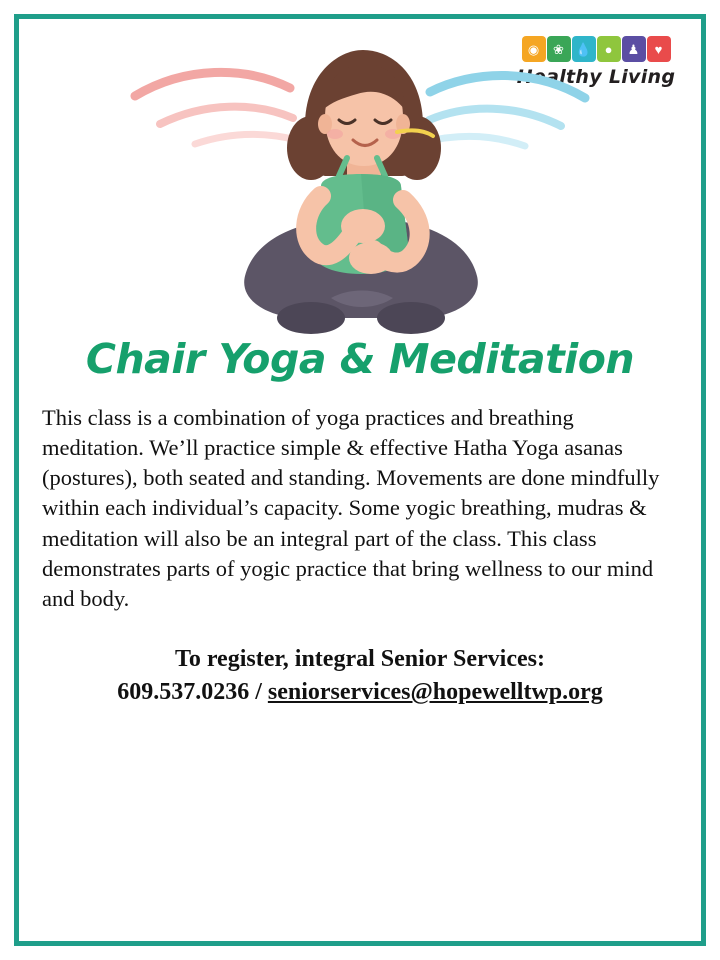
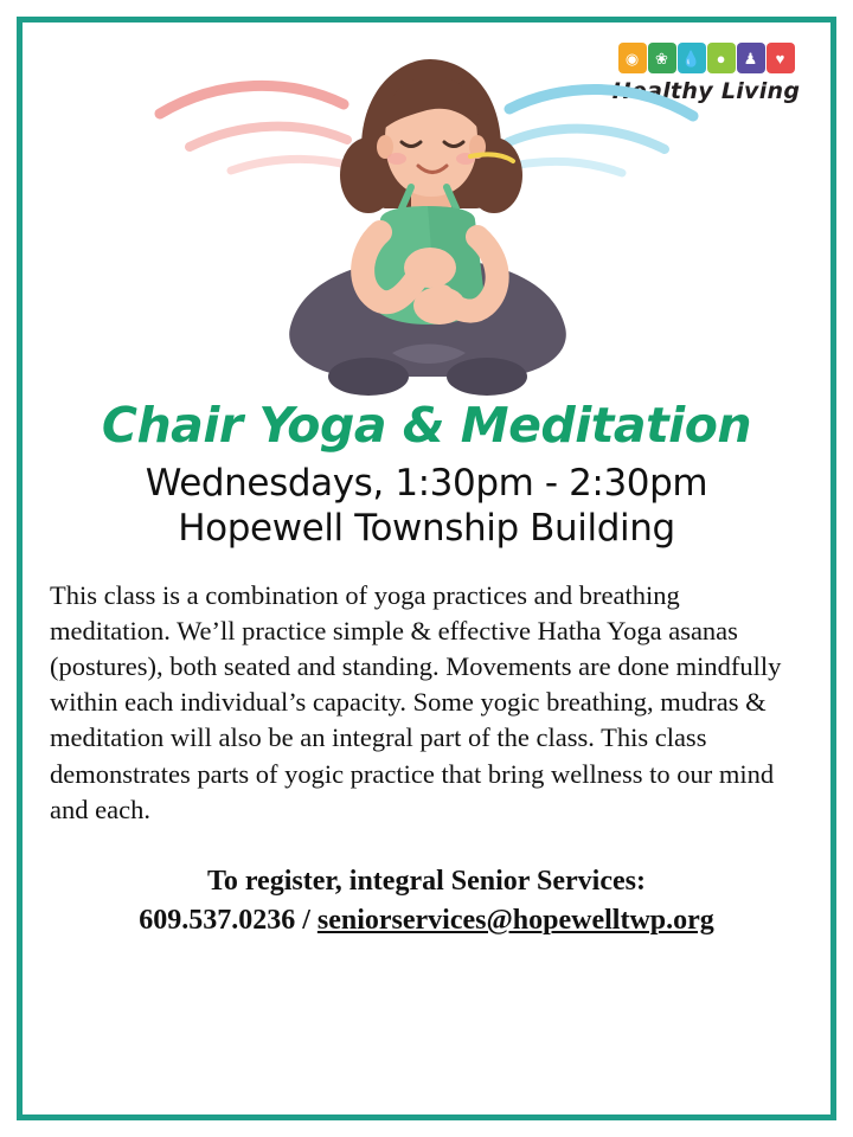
  ◉
  ❀
  💧
  ●
  ♟
  ♥
  althy Living
  Chair Yoga & Meditation
+ Wednesdays, 1:30pm - 2:30pm
+ Hopewell Township Building
- This class is a combination of yoga practices and breathing meditation. We’ll practice simple & effective Hatha Yoga asanas (postures), both seated and standing. Movements are done mindfully within each individual’s capacity. Some yogic breathing, mudras & meditation will also be an integral part of the class. This class demonstrates parts of yogic practice that bring wellness to our mind and body.
+ This class is a combination of yoga practices and breathing meditation. We’ll practice simple & effective Hatha Yoga asanas (postures), both seated and standing. Movements are done mindfully within each individual’s capacity. Some yogic breathing, mudras & meditation will also be an integral part of the class. This class demonstrates parts of yogic practice that bring wellness to our mind and each.
  To register, integral Senior Services:
  609.537.0236 / seniorservices@hopewelltwp.org
